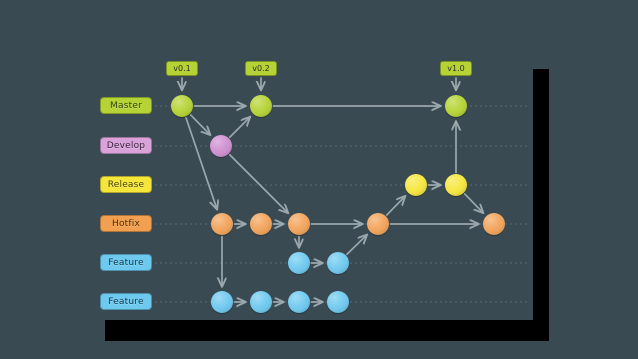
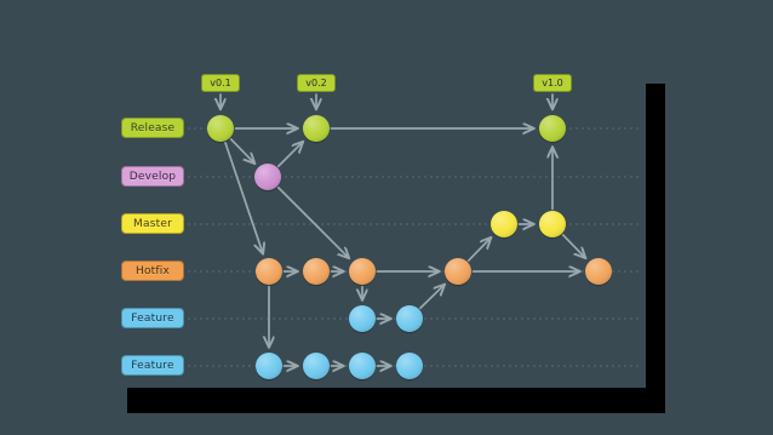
- Master
+ Release
  Develop
- Release
+ Master
  Hotfix
  Feature
  Feature
  v0.1
  v0.2
  v1.0
